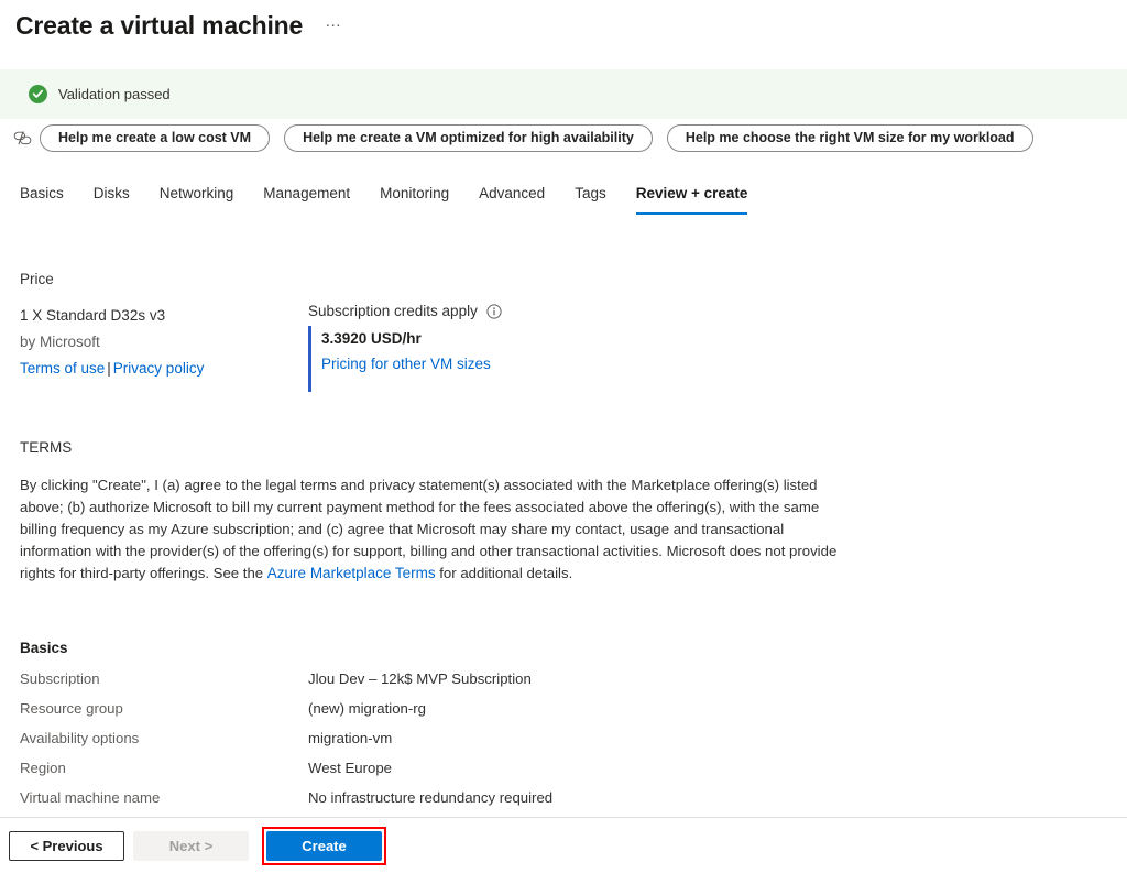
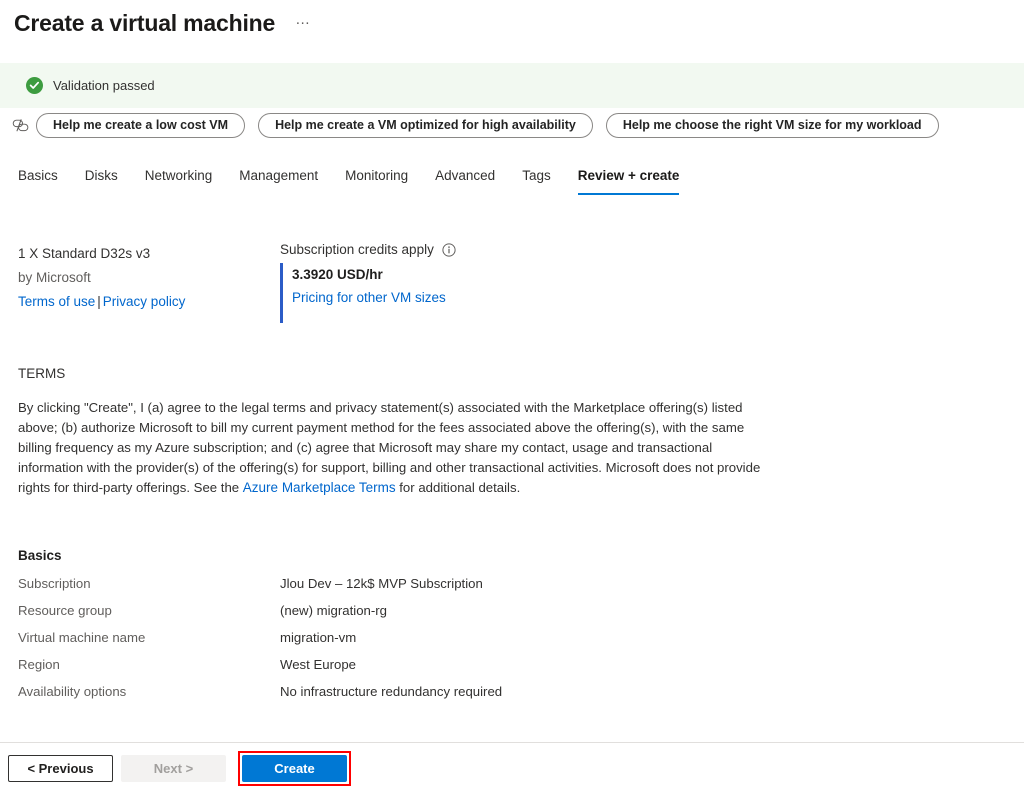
  Create a virtual machine
  …
  Validation passed
  Help me create a low cost VM
  Help me create a VM optimized for high availability
  Help me choose the right VM size for my workload
  Basics
  Disks
  Networking
  Management
  Monitoring
  Advanced
  Tags
  Review + create
- Price
  1 X Standard D32s v3
  by Microsoft
  Terms of use | Privacy policy
  Subscription credits apply
  3.3920 USD/hr
  Pricing for other VM sizes
  TERMS
  By clicking "Create", I (a) agree to the legal terms and privacy statement(s) associated with the Marketplace offering(s) listed above; (b) authorize Microsoft to bill my current payment method for the fees associated above the offering(s), with the same billing frequency as my Azure subscription; and (c) agree that Microsoft may share my contact, usage and transactional information with the provider(s) of the offering(s) for support, billing and other transactional activities. Microsoft does not provide rights for third-party offerings. See the Azure Marketplace Terms for additional details.
  Basics
  Subscription	Jlou Dev – 12k$ MVP Subscription
  Resource group	(new) migration-rg
- Availability options	migration-vm
+ Virtual machine name	migration-vm
  Region	West Europe
- Virtual machine name	No infrastructure redundancy required
+ Availability options	No infrastructure redundancy required
  < Previous
  Next >
  Create
